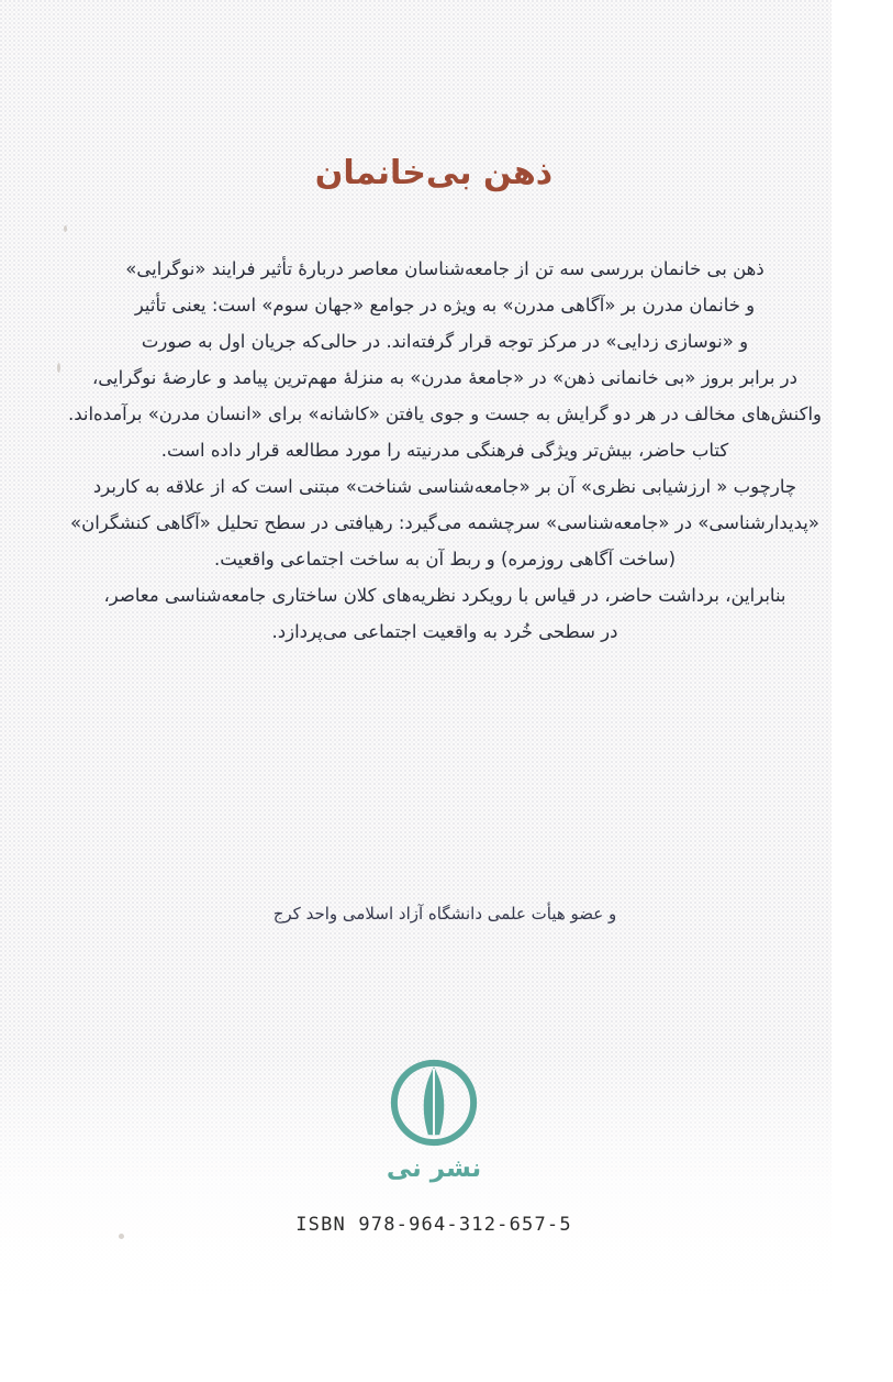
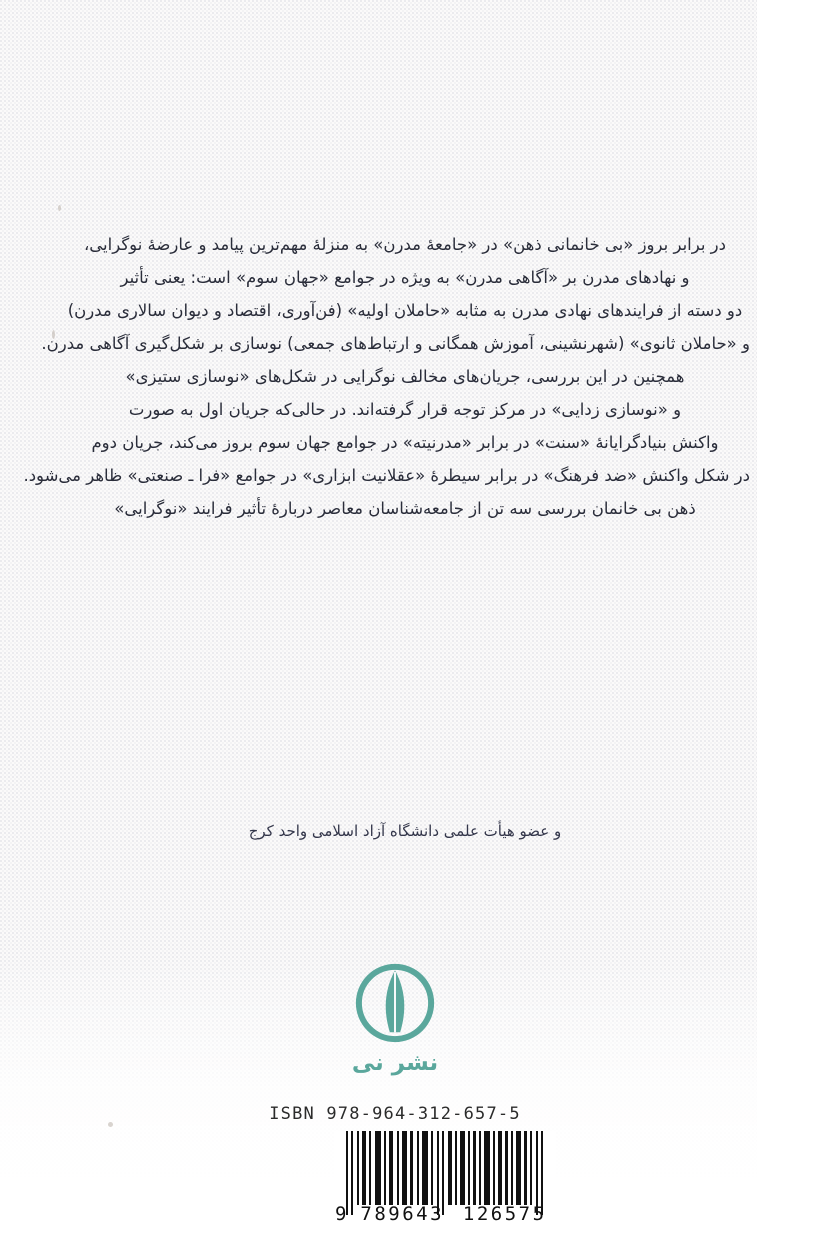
- ذهن بی‌خانمان
- ذهن بی خانمان بررسی سه تن از جامعه‌شناسان معاصر دربارهٔ تأثیر فرایند «نوگرایی»
+ در برابر بروز «بی خانمانی ذهن» در «جامعهٔ مدرن» به منزلهٔ مهم‌ترین پیامد و عارضهٔ نوگرایی،
- و خانمان مدرن بر «آگاهی مدرن» به ویژه در جوامع «جهان سوم» است: یعنی تأثیر
+ و نهادهای مدرن بر «آگاهی مدرن» به ویژه در جوامع «جهان سوم» است: یعنی تأثیر
+ دو دسته از فرایندهای نهادی مدرن به مثابه «حاملان اولیه» (فن‌آوری، اقتصاد و دیوان سالاری مدرن)
+ و «حاملان ثانوی» (شهرنشینی، آموزش همگانی و ارتباط‌های جمعی) نوسازی بر شکل‌گیری آگاهی مدرن.
+ همچنین در این بررسی، جریان‌های مخالف نوگرایی در شکل‌های «نوسازی ستیزی»
  و «نوسازی زدایی» در مرکز توجه قرار گرفته‌اند. در حالی‌که جریان اول به صورت
+ واکنش بنیادگرایانهٔ «سنت» در برابر «مدرنیته» در جوامع جهان سوم بروز می‌کند، جریان دوم
+ در شکل واکنش «ضد فرهنگ» در برابر سیطرهٔ «عقلانیت ابزاری» در جوامع «فرا ـ صنعتی» ظاهر می‌شود.
- در برابر بروز «بی خانمانی ذهن» در «جامعهٔ مدرن» به منزلهٔ مهم‌ترین پیامد و عارضهٔ نوگرایی،
+ ذهن بی خانمان بررسی سه تن از جامعه‌شناسان معاصر دربارهٔ تأثیر فرایند «نوگرایی»
- واکنش‌های مخالف در هر دو گرایش به جست و جوی یافتن «کاشانه» برای «انسان مدرن» برآمده‌اند.
- کتاب حاضر، بیش‌تر ویژگی فرهنگی مدرنیته را مورد مطالعه قرار داده است.
- چارچوب « ارزشیابی نظری» آن بر «جامعه‌شناسی شناخت» مبتنی است که از علاقه به کاربرد
- «پدیدارشناسی» در «جامعه‌شناسی» سرچشمه می‌گیرد: رهیافتی در سطح تحلیل «آگاهی کنشگران»
- (ساخت آگاهی روزمره) و ربط آن به ساخت اجتماعی واقعیت.
- بنابراین، برداشت حاضر، در قیاس با رویکرد نظریه‌های کلان ساختاری جامعه‌شناسی معاصر،
- در سطحی خُرد به واقعیت اجتماعی می‌پردازد.
  و عضو هیأت علمی دانشگاه آزاد اسلامی واحد کرج
  نشر نی
  ISBN 978-964-312-657-5
+ 9
+ 789643
+ 126575
